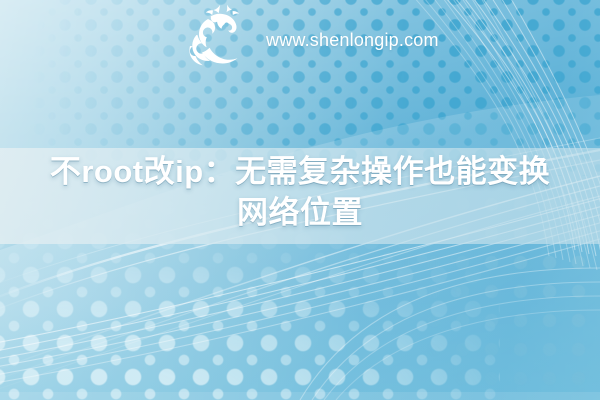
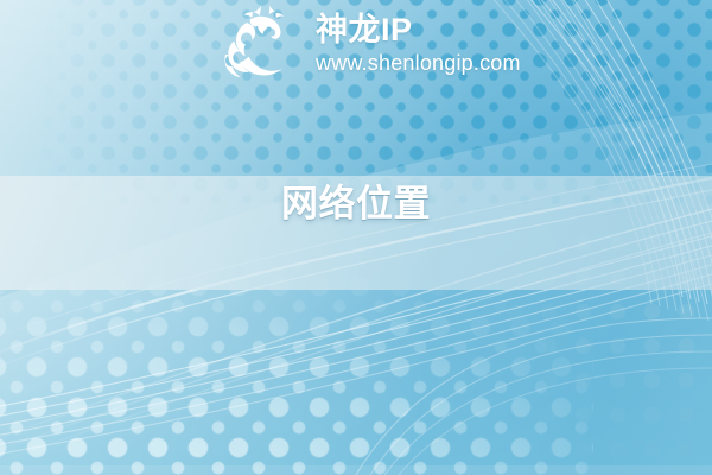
+ 神龙IP
  www.shenlongip.com
- 不root改ip：无需复杂操作也能变换
  网络位置
